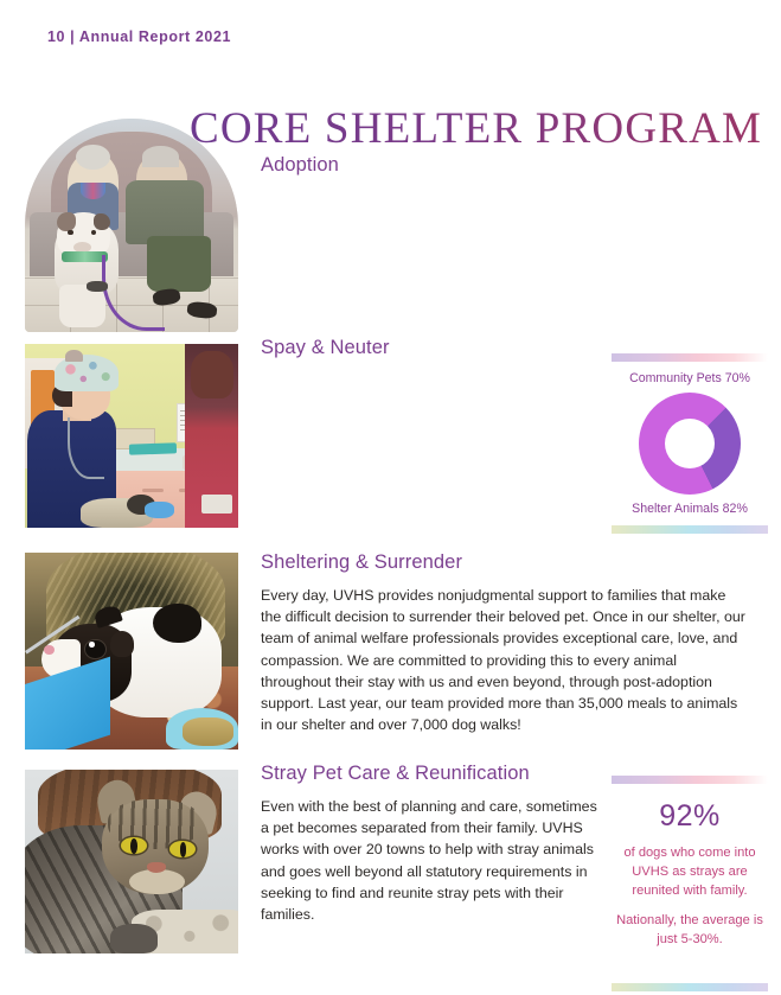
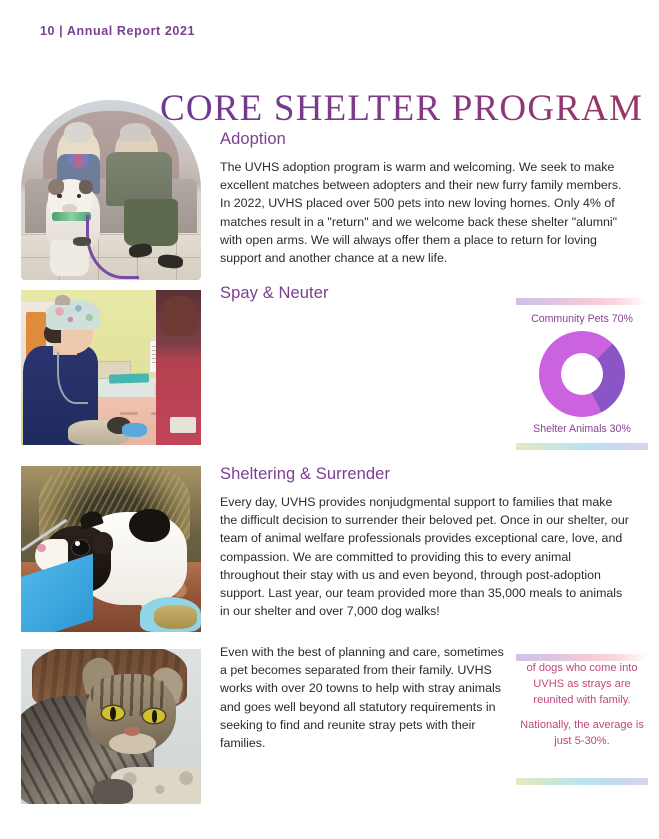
  10 | Annual Report 2021
  RE SHELTER PROGRAMS
  Adoption
+ The UVHS adoption program is warm and welcoming. We seek to make excellent matches between adopters and their new furry family members. In 2022, UVHS placed over 500 pets into new loving homes. Only 4% of matches result in a "return" and we welcome back these shelter "alumni" with open arms. We will always offer them a place to return for loving support and another chance at a new life.
  Spay & Neuter
  Sheltering & Surrender
  Every day, UVHS provides nonjudgmental support to families that make the difficult decision to surrender their beloved pet. Once in our shelter, our team of animal welfare professionals provides exceptional care, love, and compassion. We are committed to providing this to every animal throughout their stay with us and even beyond, through post-adoption support. Last year, our team provided more than 35,000 meals to animals in our shelter and over 7,000 dog walks!
- Stray Pet Care & Reunification
  Even with the best of planning and care, sometimes a pet becomes separated from their family. UVHS works with over 20 towns to help with stray animals and goes well beyond all statutory requirements in seeking to find and reunite stray pets with their families.
  Community Pets 70%
- Shelter Animals 82%
+ Shelter Animals 30%
- 92%
  of dogs who come into UVHS as strays are reunited with family.
  Nationally, the average is just 5-30%.
